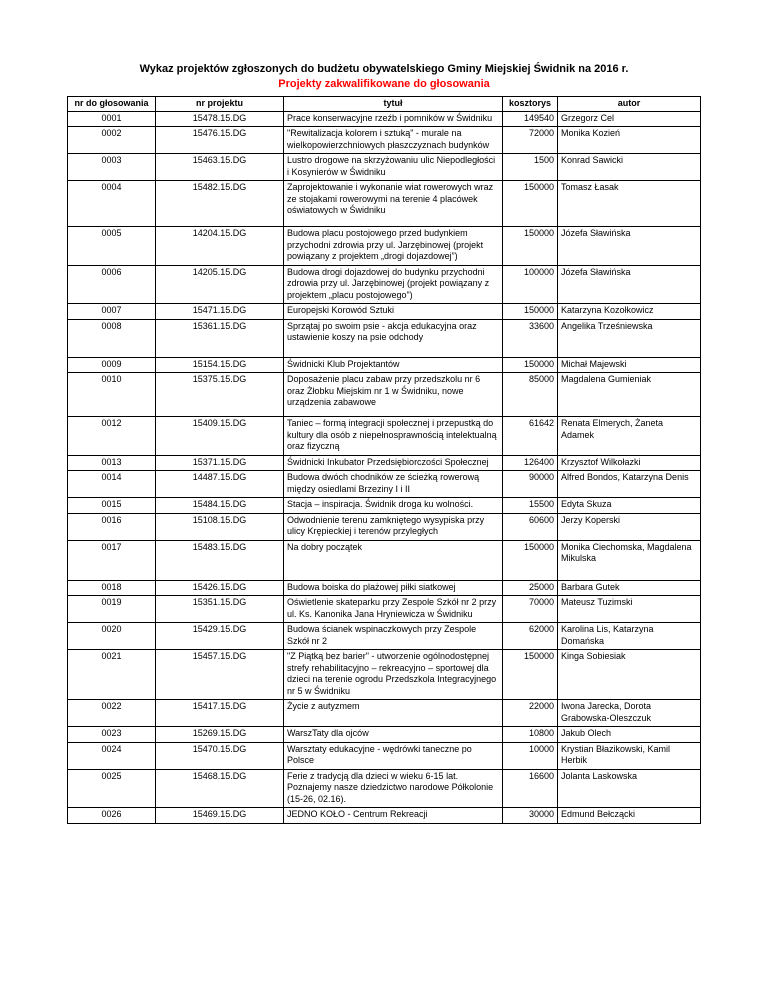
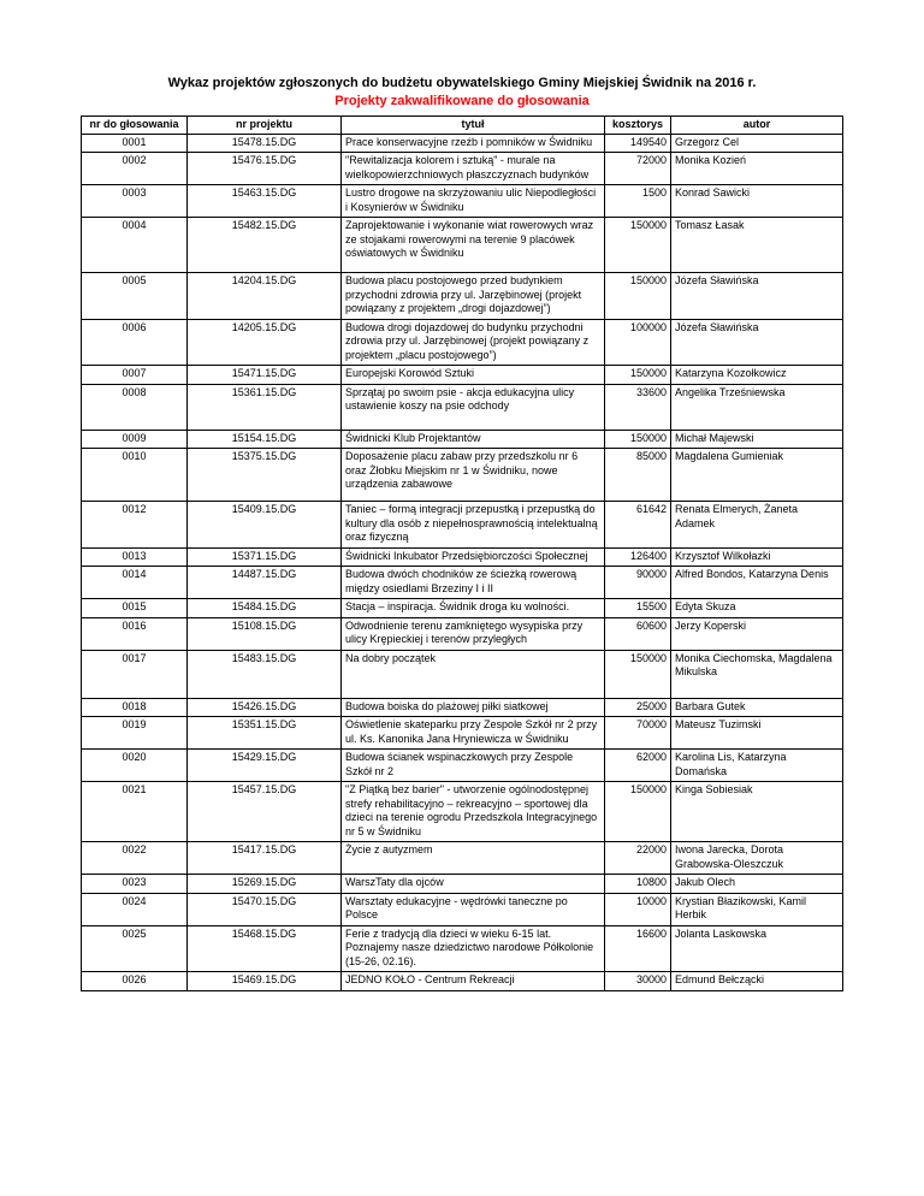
  Wykaz projektów zgłoszonych do budżetu obywatelskiego Gminy Miejskiej Świdnik na 2016 r.
  Projekty zakwalifikowane do głosowania
  nr do głosowania	nr projektu	tytuł	kosztorys	autor
  0001	15478.15.DG	Prace konserwacyjne rzeźb i pomników w Świdniku	149540	Grzegorz Cel
  0002	15476.15.DG	"Rewitalizacja kolorem i sztuką" - murale na wielkopowierzchniowych płaszczyznach budynków	72000	Monika Kozień
  0003	15463.15.DG	Lustro drogowe na skrzyżowaniu ulic Niepodległości i Kosynierów w Świdniku	1500	Konrad Sawicki
- 0004	15482.15.DG	Zaprojektowanie i wykonanie wiat rowerowych wraz ze stojakami rowerowymi na terenie 4 placówek oświatowych w Świdniku	150000	Tomasz Łasak
+ 0004	15482.15.DG	Zaprojektowanie i wykonanie wiat rowerowych wraz ze stojakami rowerowymi na terenie 9 placówek oświatowych w Świdniku	150000	Tomasz Łasak
  0005	14204.15.DG	Budowa placu postojowego przed budynkiem przychodni zdrowia przy ul. Jarzębinowej (projekt powiązany z projektem „drogi dojazdowej”)	150000	Józefa Sławińska
  0006	14205.15.DG	Budowa drogi dojazdowej do budynku przychodni zdrowia przy ul. Jarzębinowej (projekt powiązany z projektem „placu postojowego”)	100000	Józefa Sławińska
  0007	15471.15.DG	Europejski Korowód Sztuki	150000	Katarzyna Kozołkowicz
- 0008	15361.15.DG	Sprzątaj po swoim psie - akcja edukacyjna oraz ustawienie koszy na psie odchody	33600	Angelika Trześniewska
+ 0008	15361.15.DG	Sprzątaj po swoim psie - akcja edukacyjna ulicy ustawienie koszy na psie odchody	33600	Angelika Trześniewska
  0009	15154.15.DG	Świdnicki Klub Projektantów	150000	Michał Majewski
  0010	15375.15.DG	Doposażenie placu zabaw przy przedszkolu nr 6 oraz Żłobku Miejskim nr 1 w Świdniku, nowe urządzenia zabawowe	85000	Magdalena Gumieniak
- 0012	15409.15.DG	Taniec – formą integracji społecznej i przepustką do kultury dla osób z niepełnosprawnością intelektualną oraz fizyczną	61642	Renata Elmerych, Żaneta Adamek
+ 0012	15409.15.DG	Taniec – formą integracji przepustką i przepustką do kultury dla osób z niepełnosprawnością intelektualną oraz fizyczną	61642	Renata Elmerych, Żaneta Adamek
  0013	15371.15.DG	Świdnicki Inkubator Przedsiębiorczości Społecznej	126400	Krzysztof Wilkołazki
  0014	14487.15.DG	Budowa dwóch chodników ze ścieżką rowerową między osiedlami Brzeziny I i II	90000	Alfred Bondos, Katarzyna Denis
  0015	15484.15.DG	Stacja – inspiracja. Świdnik droga ku wolności.	15500	Edyta Skuza
  0016	15108.15.DG	Odwodnienie terenu zamkniętego wysypiska przy ulicy Krępieckiej i terenów przyległych	60600	Jerzy Koperski
  0017	15483.15.DG	Na dobry początek	150000	Monika Ciechomska, Magdalena Mikulska
  0018	15426.15.DG	Budowa boiska do plażowej piłki siatkowej	25000	Barbara Gutek
  0019	15351.15.DG	Oświetlenie skateparku przy Zespole Szkół nr 2 przy ul. Ks. Kanonika Jana Hryniewicza w Świdniku	70000	Mateusz Tuzimski
  0020	15429.15.DG	Budowa ścianek wspinaczkowych przy Zespole Szkół nr 2	62000	Karolina Lis, Katarzyna Domańska
  0021	15457.15.DG	"Z Piątką bez barier" - utworzenie ogólnodostępnej strefy rehabilitacyjno – rekreacyjno – sportowej dla dzieci na terenie ogrodu Przedszkola Integracyjnego nr 5 w Świdniku	150000	Kinga Sobiesiak
  0022	15417.15.DG	Życie z autyzmem	22000	Iwona Jarecka, Dorota Grabowska-Oleszczuk
  0023	15269.15.DG	WarszTaty dla ojców	10800	Jakub Olech
  0024	15470.15.DG	Warsztaty edukacyjne - wędrówki taneczne po Polsce	10000	Krystian Błazikowski, Kamil Herbik
  0025	15468.15.DG	Ferie z tradycją dla dzieci w wieku 6-15 lat. Poznajemy nasze dziedzictwo narodowe Półkolonie (15-26, 02.16).	16600	Jolanta Laskowska
  0026	15469.15.DG	JEDNO KOŁO - Centrum Rekreacji	30000	Edmund Bełczącki
